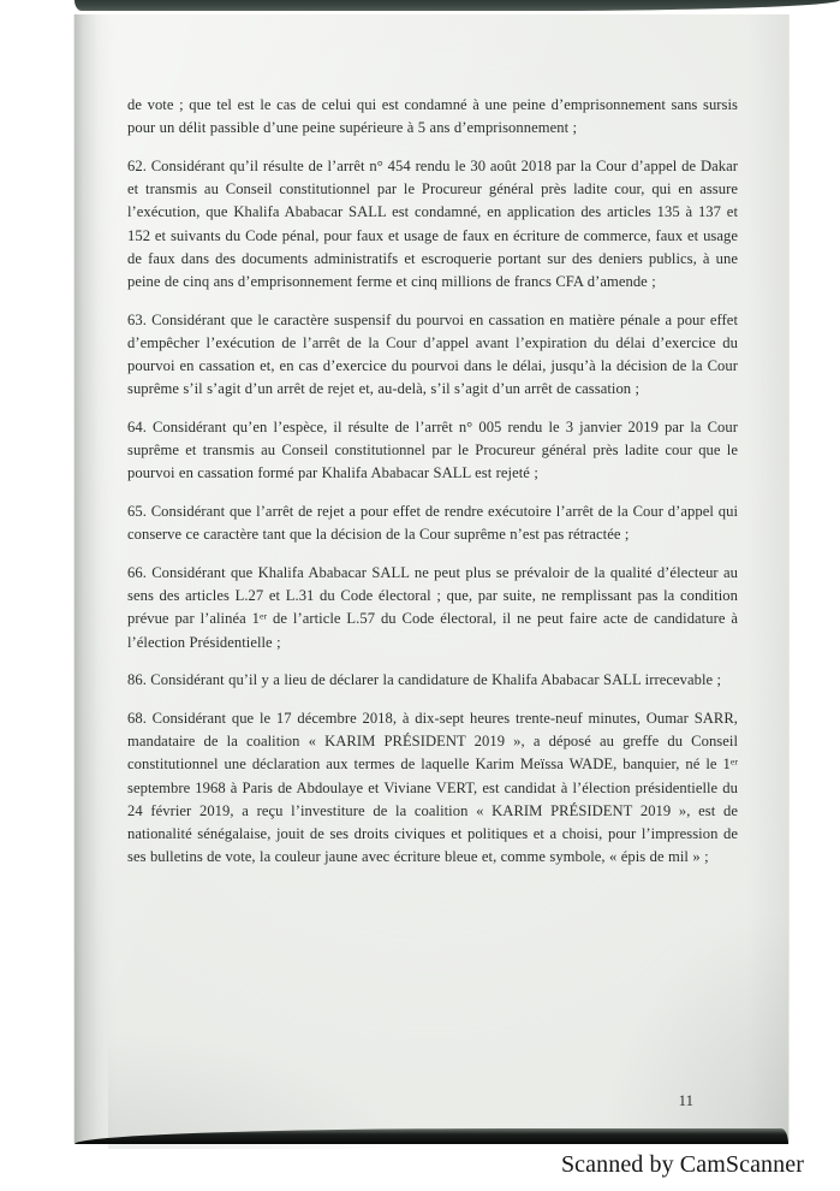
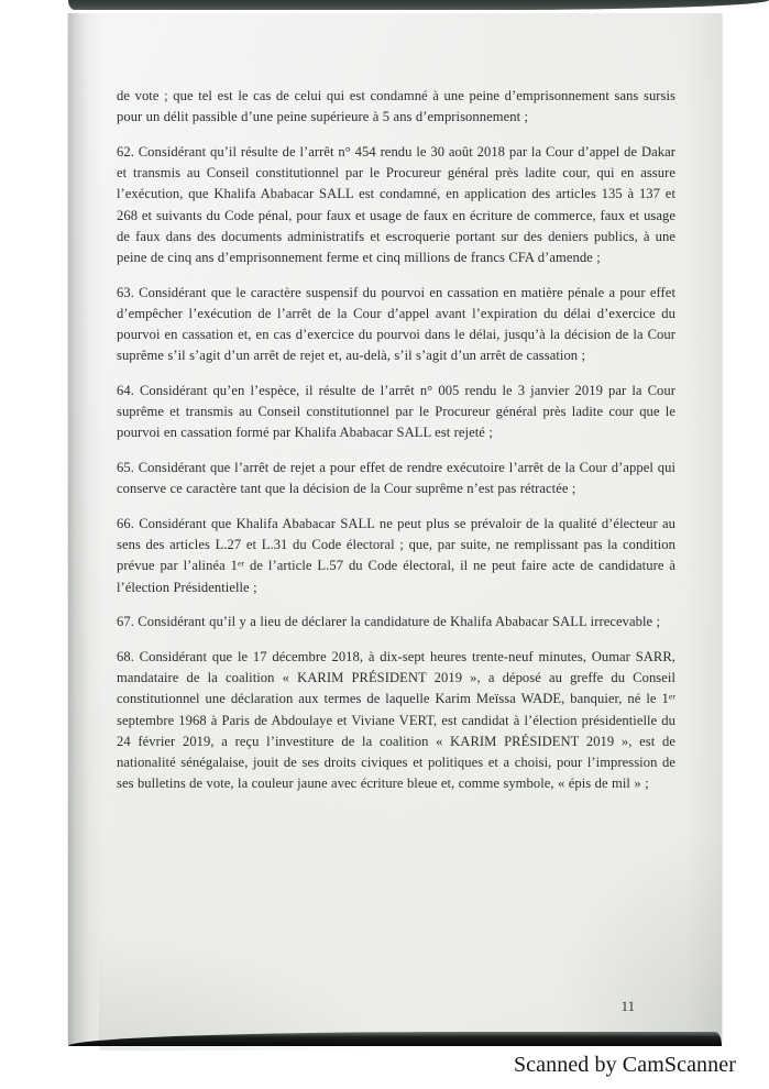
  de vote ; que tel est le cas de celui qui est condamné à une peine d’emprisonnement sans sursis pour un délit passible d’une peine supérieure à 5 ans d’emprisonnement ;
- 62. Considérant qu’il résulte de l’arrêt n° 454 rendu le 30 août 2018 par la Cour d’appel de Dakar et transmis au Conseil constitutionnel par le Procureur général près ladite cour, qui en assure l’exécution, que Khalifa Ababacar SALL est condamné, en application des articles 135 à 137 et 152 et suivants du Code pénal, pour faux et usage de faux en écriture de commerce, faux et usage de faux dans des documents administratifs et escroquerie portant sur des deniers publics, à une peine de cinq ans d’emprisonnement ferme et cinq millions de francs CFA d’amende ;
+ 62. Considérant qu’il résulte de l’arrêt n° 454 rendu le 30 août 2018 par la Cour d’appel de Dakar et transmis au Conseil constitutionnel par le Procureur général près ladite cour, qui en assure l’exécution, que Khalifa Ababacar SALL est condamné, en application des articles 135 à 137 et 268 et suivants du Code pénal, pour faux et usage de faux en écriture de commerce, faux et usage de faux dans des documents administratifs et escroquerie portant sur des deniers publics, à une peine de cinq ans d’emprisonnement ferme et cinq millions de francs CFA d’amende ;
  63. Considérant que le caractère suspensif du pourvoi en cassation en matière pénale a pour effet d’empêcher l’exécution de l’arrêt de la Cour d’appel avant l’expiration du délai d’exercice du pourvoi en cassation et, en cas d’exercice du pourvoi dans le délai, jusqu’à la décision de la Cour suprême s’il s’agit d’un arrêt de rejet et, au-delà, s’il s’agit d’un arrêt de cassation ;
  64. Considérant qu’en l’espèce, il résulte de l’arrêt n° 005 rendu le 3 janvier 2019 par la Cour suprême et transmis au Conseil constitutionnel par le Procureur général près ladite cour que le pourvoi en cassation formé par Khalifa Ababacar SALL est rejeté ;
  65. Considérant que l’arrêt de rejet a pour effet de rendre exécutoire l’arrêt de la Cour d’appel qui conserve ce caractère tant que la décision de la Cour suprême n’est pas rétractée ;
  66. Considérant que Khalifa Ababacar SALL ne peut plus se prévaloir de la qualité d’électeur au sens des articles L.27 et L.31 du Code électoral ; que, par suite, ne remplissant pas la condition prévue par l’alinéa 1er de l’article L.57 du Code électoral, il ne peut faire acte de candidature à l’élection Présidentielle ;
- 86. Considérant qu’il y a lieu de déclarer la candidature de Khalifa Ababacar SALL irrecevable ;
+ 67. Considérant qu’il y a lieu de déclarer la candidature de Khalifa Ababacar SALL irrecevable ;
  68. Considérant que le 17 décembre 2018, à dix-sept heures trente-neuf minutes, Oumar SARR, mandataire de la coalition « KARIM PRÉSIDENT 2019 », a déposé au greffe du Conseil constitutionnel une déclaration aux termes de laquelle Karim Meïssa WADE, banquier, né le 1er septembre 1968 à Paris de Abdoulaye et Viviane VERT, est candidat à l’élection présidentielle du 24 février 2019, a reçu l’investiture de la coalition « KARIM PRÉSIDENT 2019 », est de nationalité sénégalaise, jouit de ses droits civiques et politiques et a choisi, pour l’impression de ses bulletins de vote, la couleur jaune avec écriture bleue et, comme symbole, « épis de mil » ;
  11
  Scanned by CamScanner
